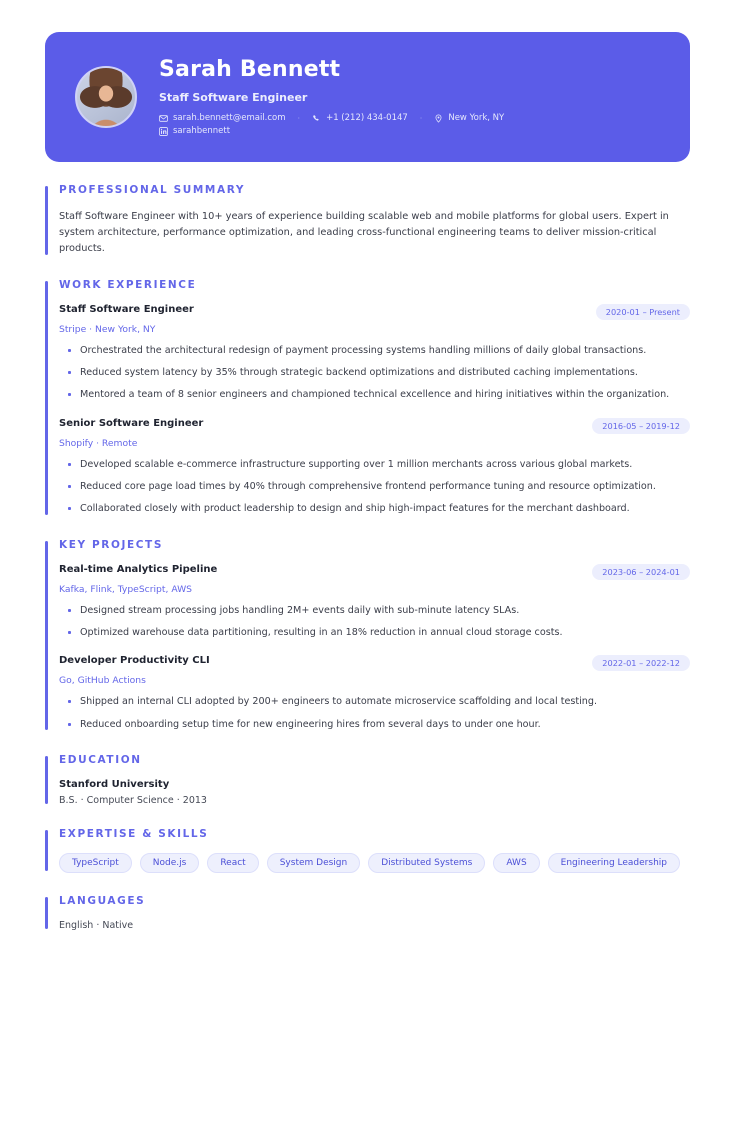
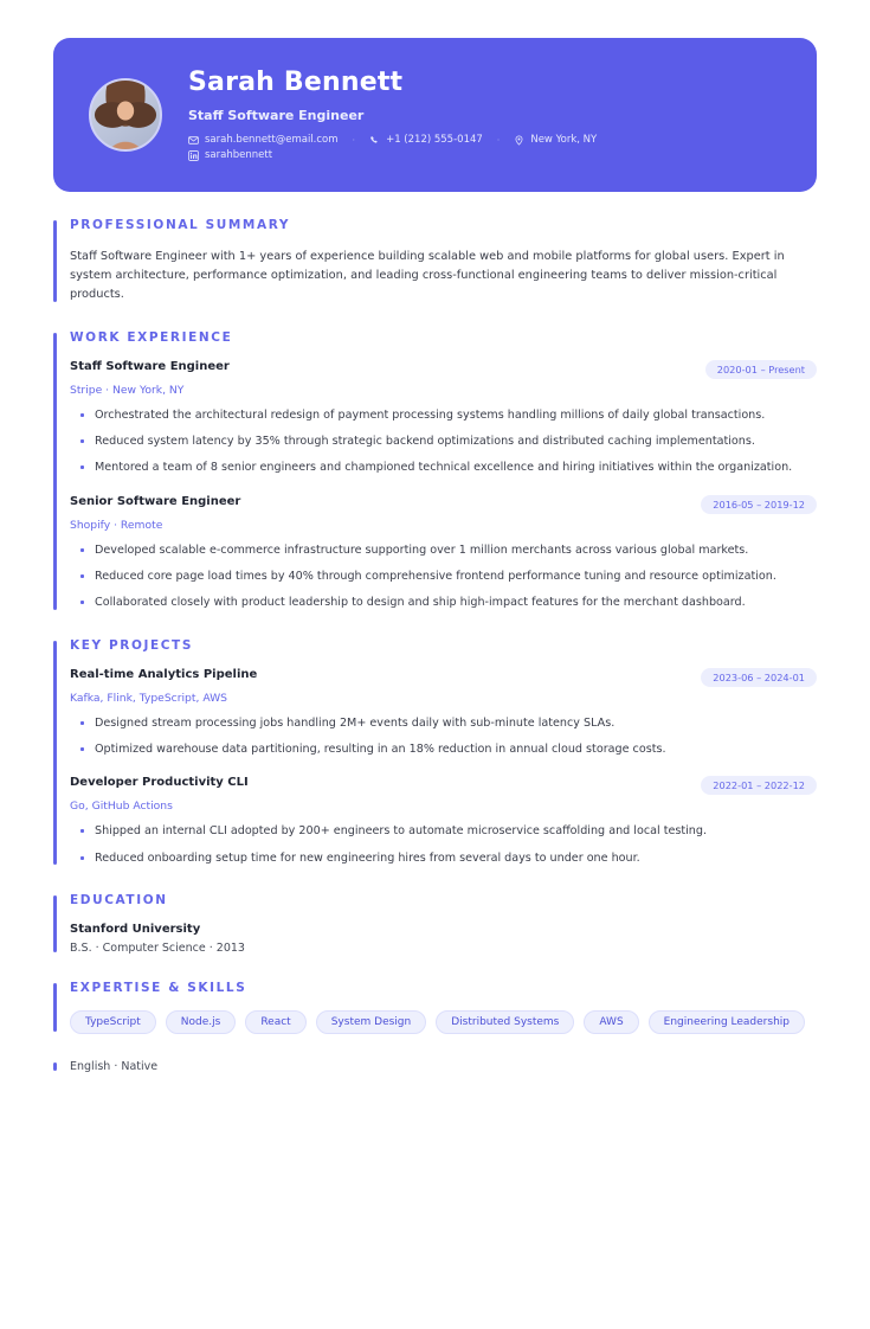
  Sarah Bennett
  Staff Software Engineer
  sarah.bennett@email.com
- +1 (212) 434-0147
+ +1 (212) 555-0147
  New York, NY
  sarahbennett
  PROFESSIONAL SUMMARY
- Staff Software Engineer with 10+ years of experience building scalable web and mobile platforms for global users. Expert in system architecture, performance optimization, and leading cross-functional engineering teams to deliver mission-critical products.
+ Staff Software Engineer with 1+ years of experience building scalable web and mobile platforms for global users. Expert in system architecture, performance optimization, and leading cross-functional engineering teams to deliver mission-critical products.
  WORK EXPERIENCE
  Staff Software Engineer
  2020-01 – Present
  Stripe · New York, NY
  Orchestrated the architectural redesign of payment processing systems handling millions of daily global transactions.
  Reduced system latency by 35% through strategic backend optimizations and distributed caching implementations.
  Mentored a team of 8 senior engineers and championed technical excellence and hiring initiatives within the organization.
  Senior Software Engineer
  2016-05 – 2019-12
  Shopify · Remote
  Developed scalable e-commerce infrastructure supporting over 1 million merchants across various global markets.
  Reduced core page load times by 40% through comprehensive frontend performance tuning and resource optimization.
  Collaborated closely with product leadership to design and ship high-impact features for the merchant dashboard.
  KEY PROJECTS
  Real-time Analytics Pipeline
  2023-06 – 2024-01
  Kafka, Flink, TypeScript, AWS
  Designed stream processing jobs handling 2M+ events daily with sub-minute latency SLAs.
  Optimized warehouse data partitioning, resulting in an 18% reduction in annual cloud storage costs.
  Developer Productivity CLI
  2022-01 – 2022-12
  Go, GitHub Actions
  Shipped an internal CLI adopted by 200+ engineers to automate microservice scaffolding and local testing.
  Reduced onboarding setup time for new engineering hires from several days to under one hour.
  EDUCATION
  Stanford University
  B.S. · Computer Science · 2013
  EXPERTISE & SKILLS
  TypeScript
  Node.js
  React
  System Design
  Distributed Systems
  AWS
  Engineering Leadership
- LANGUAGES
  English · Native
